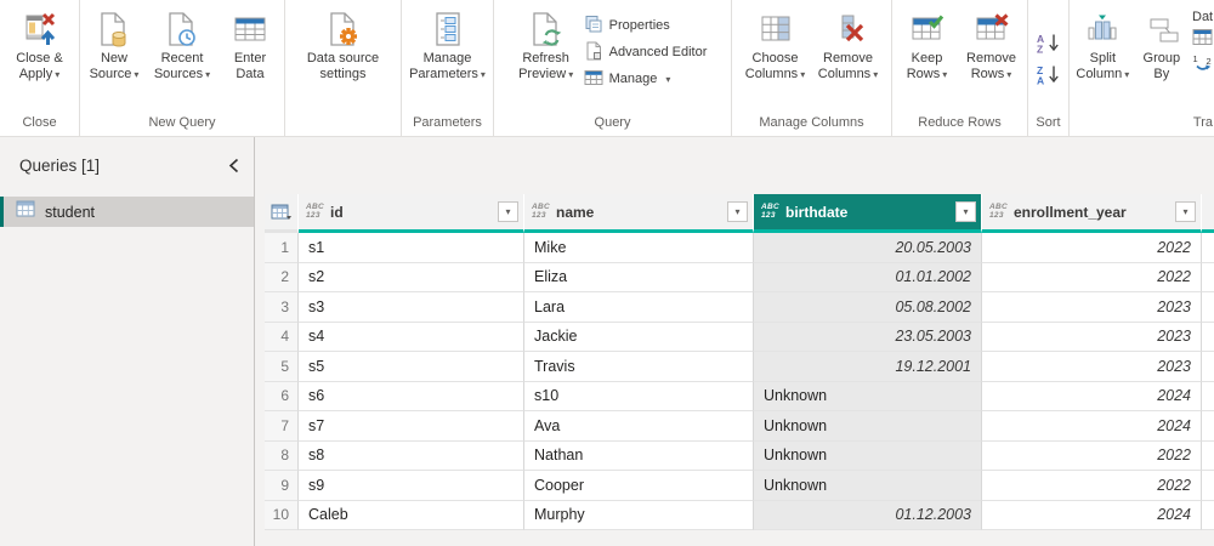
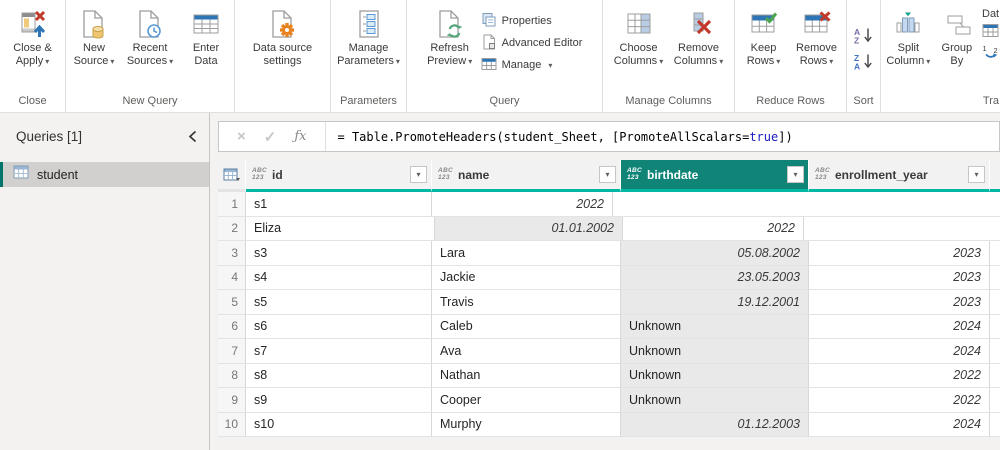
  Close &
  Apply ▾
  Close
  New
  Source ▾
  Recent
  Sources ▾
  Enter
  Data
  New Query
  Data source
  settings
  Manage
  Parameters ▾
  Parameters
  Refresh
  Preview ▾
  Properties
  Advanced Editor
  Manage
  ▾
  Query
  Choose
  Columns ▾
  Remove
  Columns ▾
  Manage Columns
  Keep
  Rows ▾
  Remove
  Rows ▾
  Reduce Rows
  A
  Z
  Z
  A
  Sort
  Split
  Column ▾
  Group
  By
  Dat
  1
  2
  Tra
  Queries [1]
+ ×
+ ✓
+ ƒx
+ = Table.PromoteHeaders(student_Sheet, [PromoteAllScalars=true])
  student
  id
  ▾
  name
  ▾
  birthdate
  ▾
  enrollment_year
  ▾
  1
  s1
- Mike
- 20.05.2003
  2022
  2
- s2
  Eliza
  01.01.2002
  2022
  3
  s3
  Lara
  05.08.2002
  2023
  4
  s4
  Jackie
  23.05.2003
  2023
  5
  s5
  Travis
  19.12.2001
  2023
  6
  s6
- s10
+ Caleb
  Unknown
  2024
  7
  s7
  Ava
  Unknown
  2024
  8
  s8
  Nathan
  Unknown
  2022
  9
  s9
  Cooper
  Unknown
  2022
  10
- Caleb
+ s10
  Murphy
  01.12.2003
  2024
